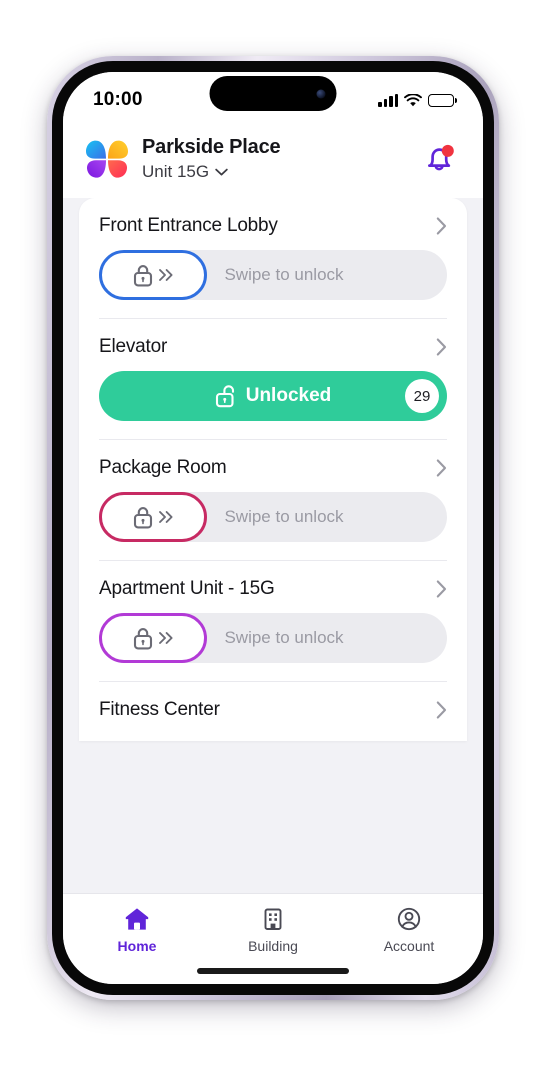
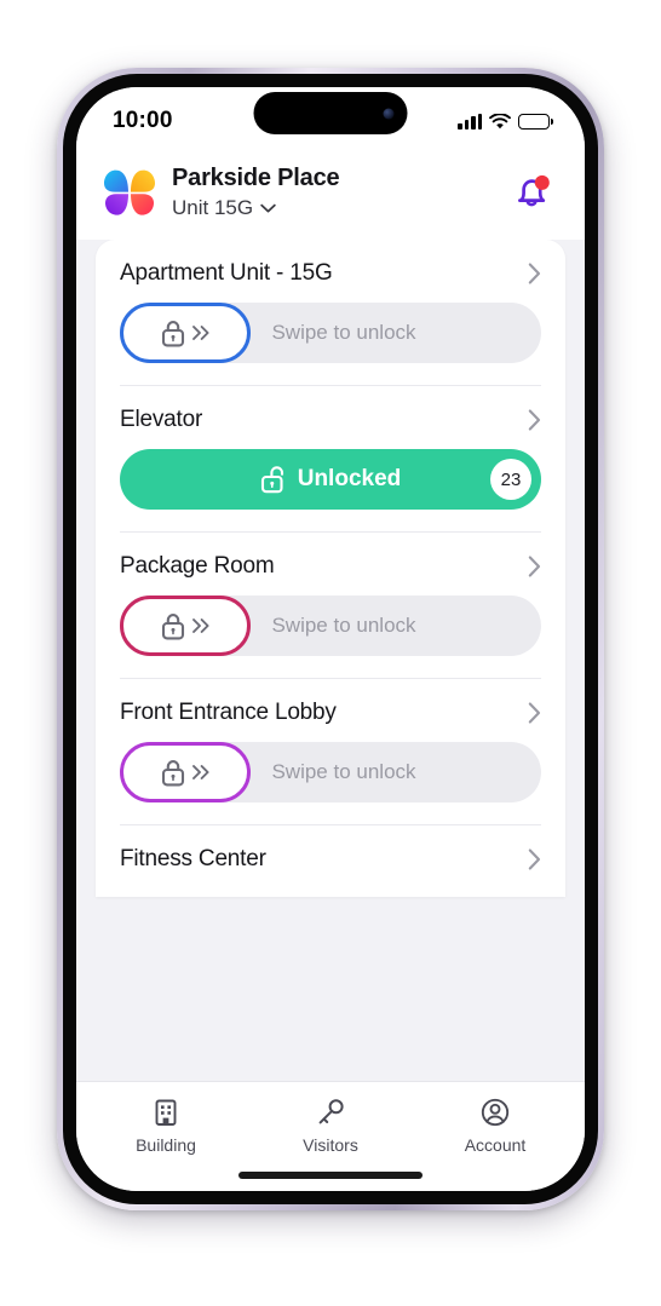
  10:00
  Parkside Place
  Unit 15G
- Front Entrance Lobby
+ Apartment Unit - 15G
  Swipe to unlock
  Elevator
  Unlocked
- 29
+ 23
  Package Room
  Swipe to unlock
- Apartment Unit - 15G
+ Front Entrance Lobby
  Swipe to unlock
  Fitness Center
- Home
  Building
+ Visitors
  Account
